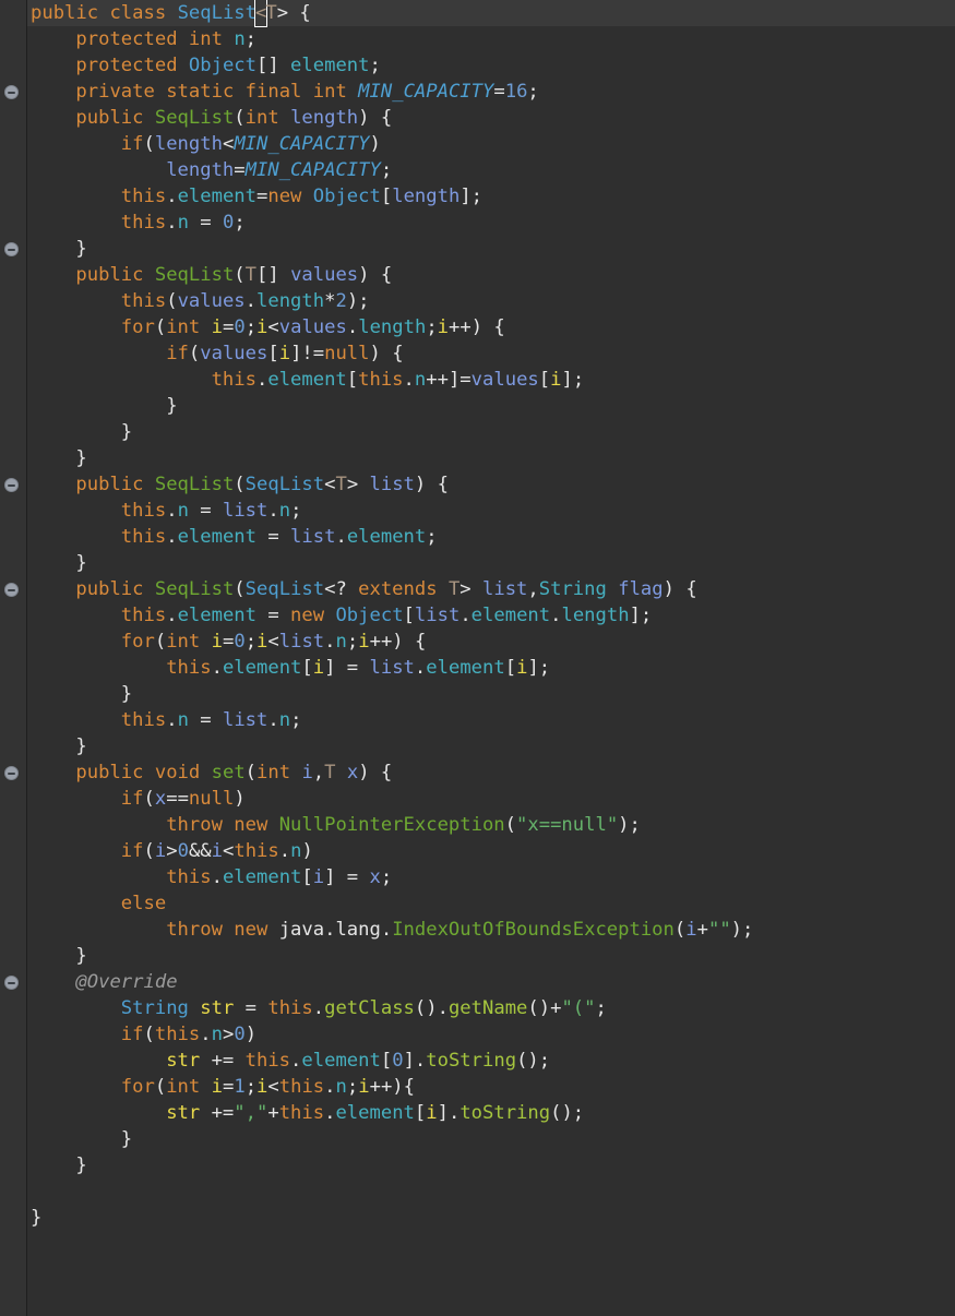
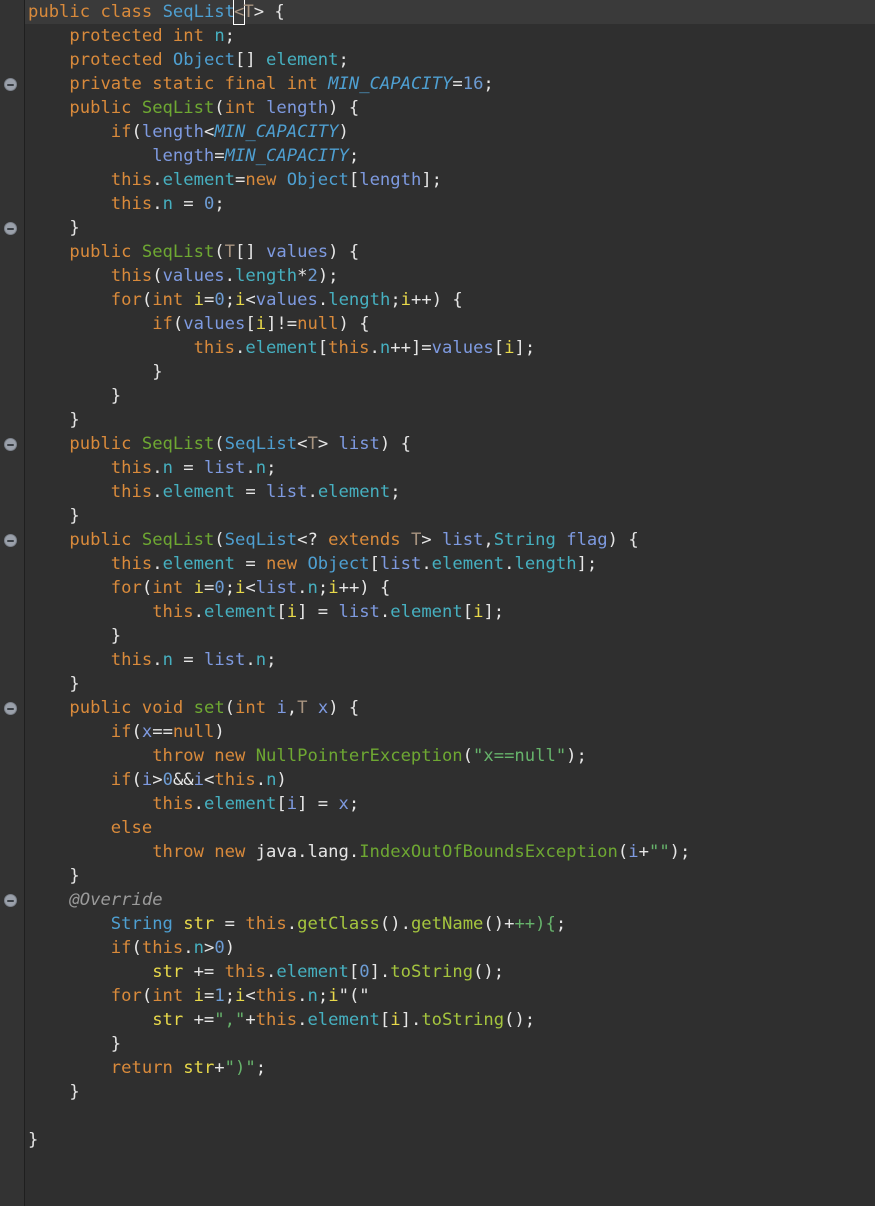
  public class SeqList<T> {
  protected int n;
  protected Object[] element;
  private static final int MIN_CAPACITY=16;
  public SeqList(int length) {
  if(length<MIN_CAPACITY)
  length=MIN_CAPACITY;
  this.element=new Object[length];
  this.n = 0;
  }
  public SeqList(T[] values) {
  this(values.length*2);
  for(int i=0;i<values.length;i++) {
  if(values[i]!=null) {
  this.element[this.n++]=values[i];
  }
  }
  }
  public SeqList(SeqList<T> list) {
  this.n = list.n;
  this.element = list.element;
  }
  public SeqList(SeqList<? extends T> list,String flag) {
  this.element = new Object[list.element.length];
  for(int i=0;i<list.n;i++) {
  this.element[i] = list.element[i];
  }
  this.n = list.n;
  }
  public void set(int i,T x) {
  if(x==null)
  throw new NullPointerException("x==null");
  if(i>0&&i<this.n)
  this.element[i] = x;
  else
  throw new java.lang.IndexOutOfBoundsException(i+"");
  }
  @Override
- String str = this.getClass().getName()+"(";
+ String str = this.getClass().getName()+++){;
  if(this.n>0)
  str += this.element[0].toString();
- for(int i=1;i<this.n;i++){
+ for(int i=1;i<this.n;i"("
  str +=","+this.element[i].toString();
  }
+ return str+")";
  }
  }
